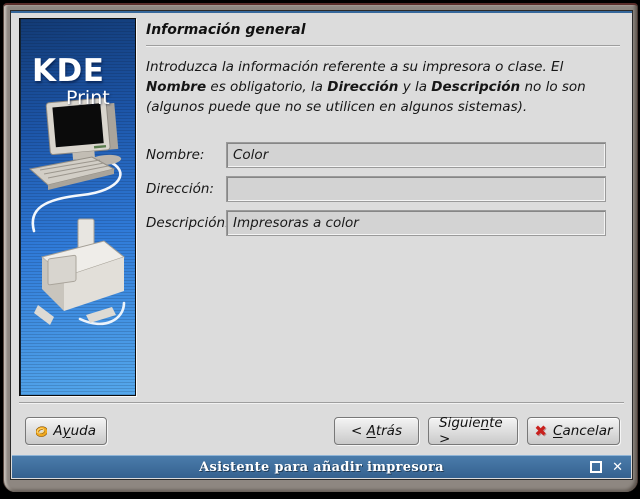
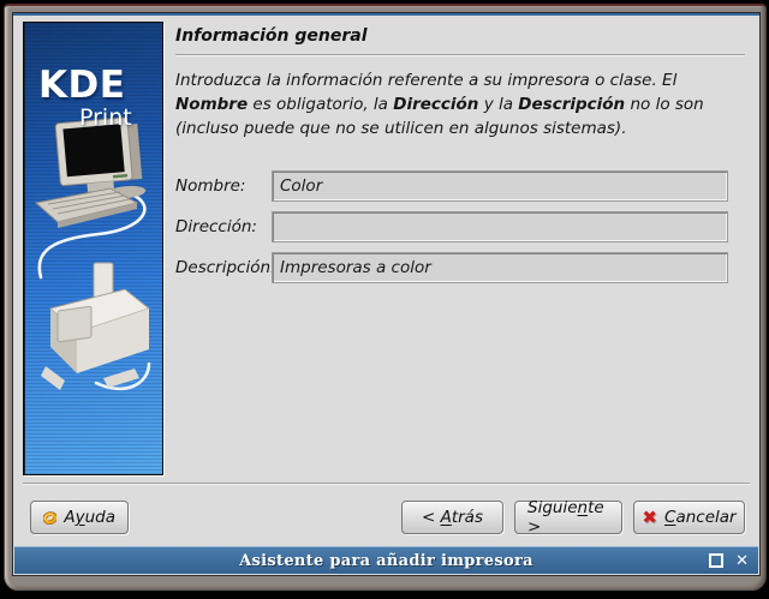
  KDE
  Print
  Información general
- Introduzca la información referente a su impresora o clase. El Nombre es obligatorio, la Dirección y la Descripción no lo son (algunos puede que no se utilicen en algunos sistemas).
+ Introduzca la información referente a su impresora o clase. El Nombre es obligatorio, la Dirección y la Descripción no lo son (incluso puede que no se utilicen en algunos sistemas).
  Nombre:
  Color
  Dirección:
  Descripción
  Impresoras a color
  Ayuda
  < Atrás
  Siguiente >
  ✖
  Cancelar
  Asistente para añadir impresora
  ✕
